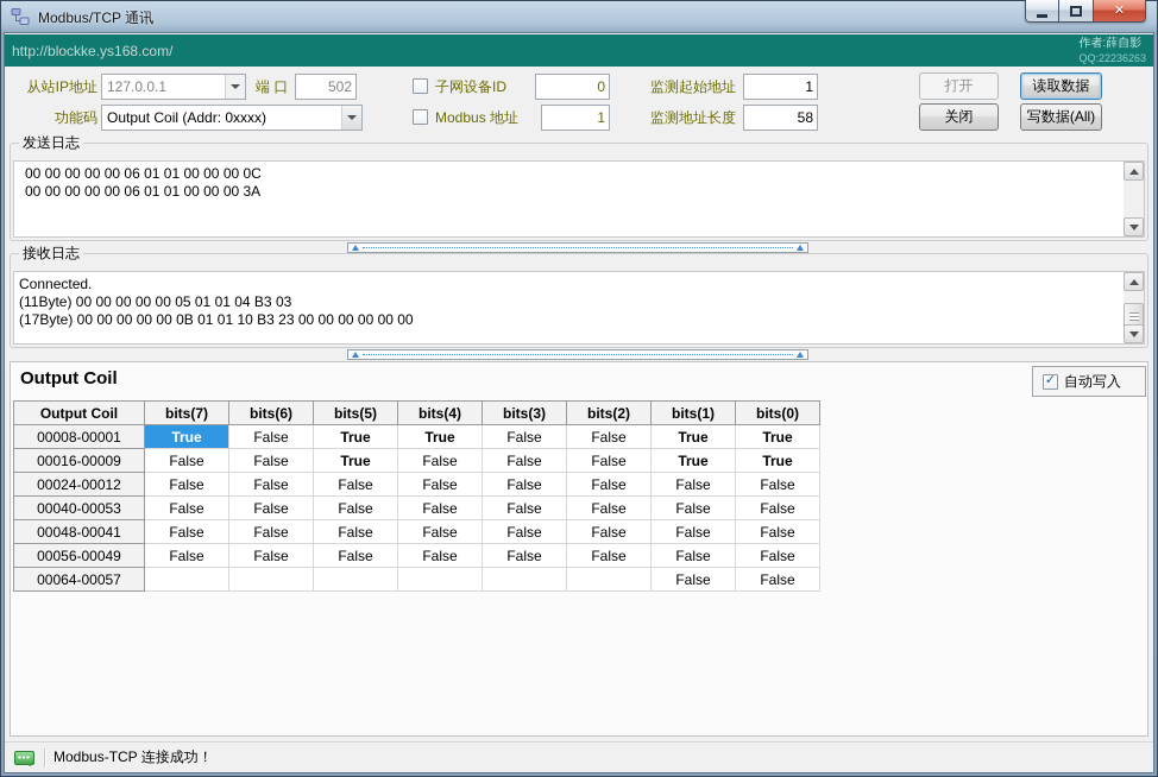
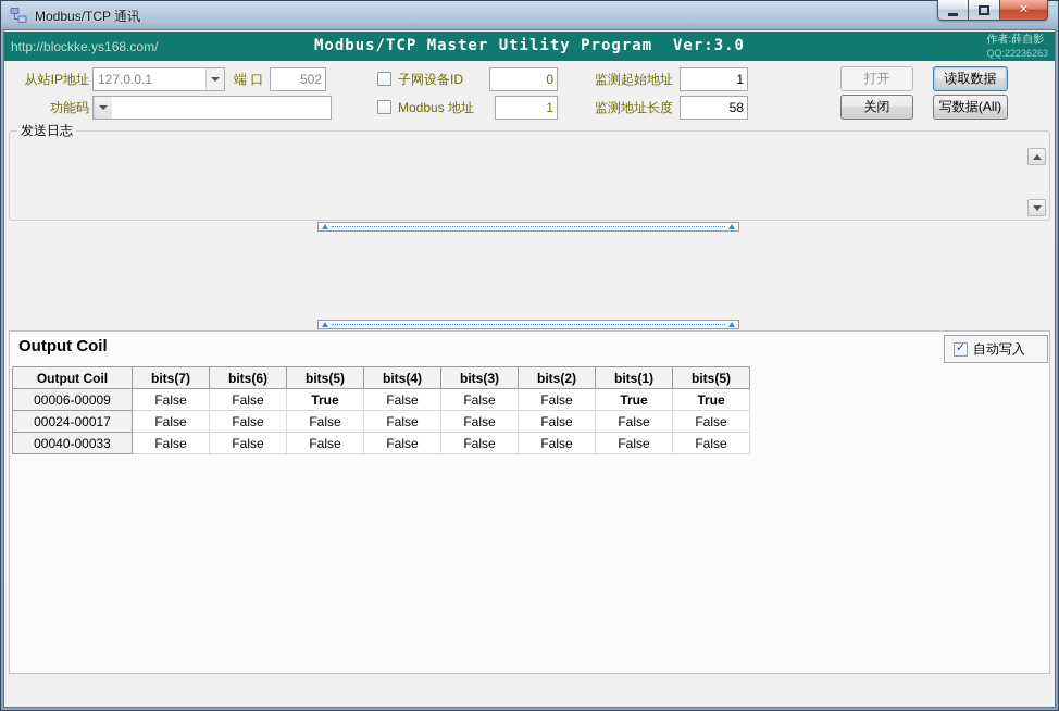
  Modbus/TCP 通讯
  ✕
  http://blockke.ys168.com/
+ Modbus/TCP Master Utility Program Ver:3.0
  作者:薛自影
  QQ:22236263
  从站IP地址
  127.0.0.1
  端 口
  502
  子网设备ID
  0
  监测起始地址
  1
  打开
  读取数据
  功能码
- Output Coil (Addr: 0xxxx)
  Modbus 地址
  1
  监测地址长度
  58
  关闭
  写数据(All)
  发送日志
- 00 00 00 00 00 06 01 01 00 00 00 0C
- 00 00 00 00 00 06 01 01 00 00 00 3A
- 接收日志
- Connected.
- (11Byte) 00 00 00 00 00 05 01 01 04 B3 03
- (17Byte) 00 00 00 00 00 0B 01 01 10 B3 23 00 00 00 00 00 00
  Output Coil
  ✓
  自动写入
- Output Coil	bits(7)	bits(6)	bits(5)	bits(4)	bits(3)	bits(2)	bits(1)	bits(0)
+ Output Coil	bits(7)	bits(6)	bits(5)	bits(4)	bits(3)	bits(2)	bits(1)	bits(5)
- 00008-00001	True	False	True	True	False	False	True	True
- 00016-00009	False	False	True	False	False	False	True	True
+ 00006-00009	False	False	True	False	False	False	True	True
- 00024-00012	False	False	False	False	False	False	False	False
+ 00024-00017	False	False	False	False	False	False	False	False
- 00040-00053	False	False	False	False	False	False	False	False
+ 00040-00033	False	False	False	False	False	False	False	False
- 00048-00041	False	False	False	False	False	False	False	False
- 00056-00049	False	False	False	False	False	False	False	False
- 00064-00057							False	False
- Modbus-TCP 连接成功！
